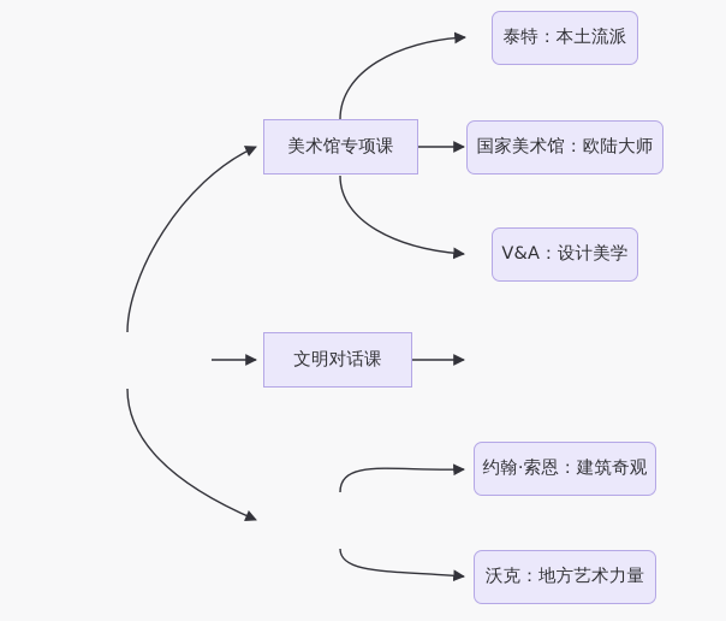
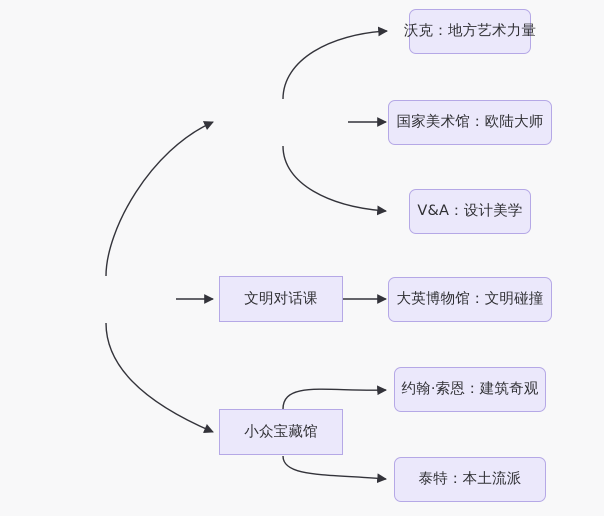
- 美术馆专项课
- 泰特：本土流派
+ 沃克：地方艺术力量
  国家美术馆：欧陆大师
  V&A：设计美学
  文明对话课
+ 大英博物馆：文明碰撞
+ 小众宝藏馆
  约翰·索恩：建筑奇观
- 沃克：地方艺术力量
+ 泰特：本土流派
